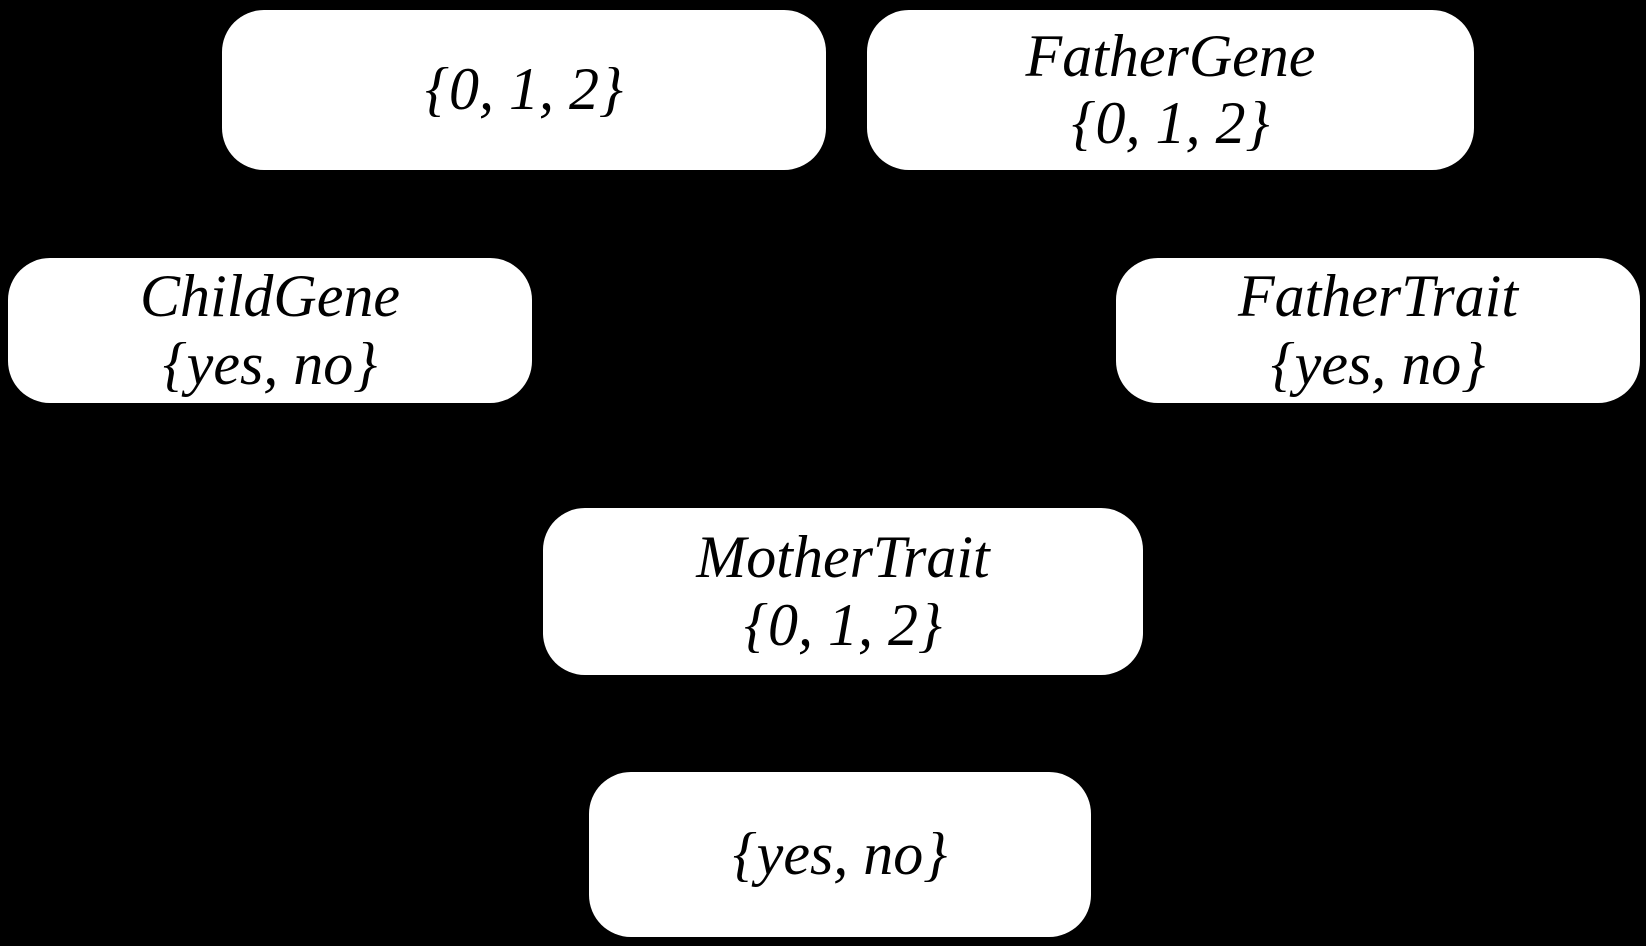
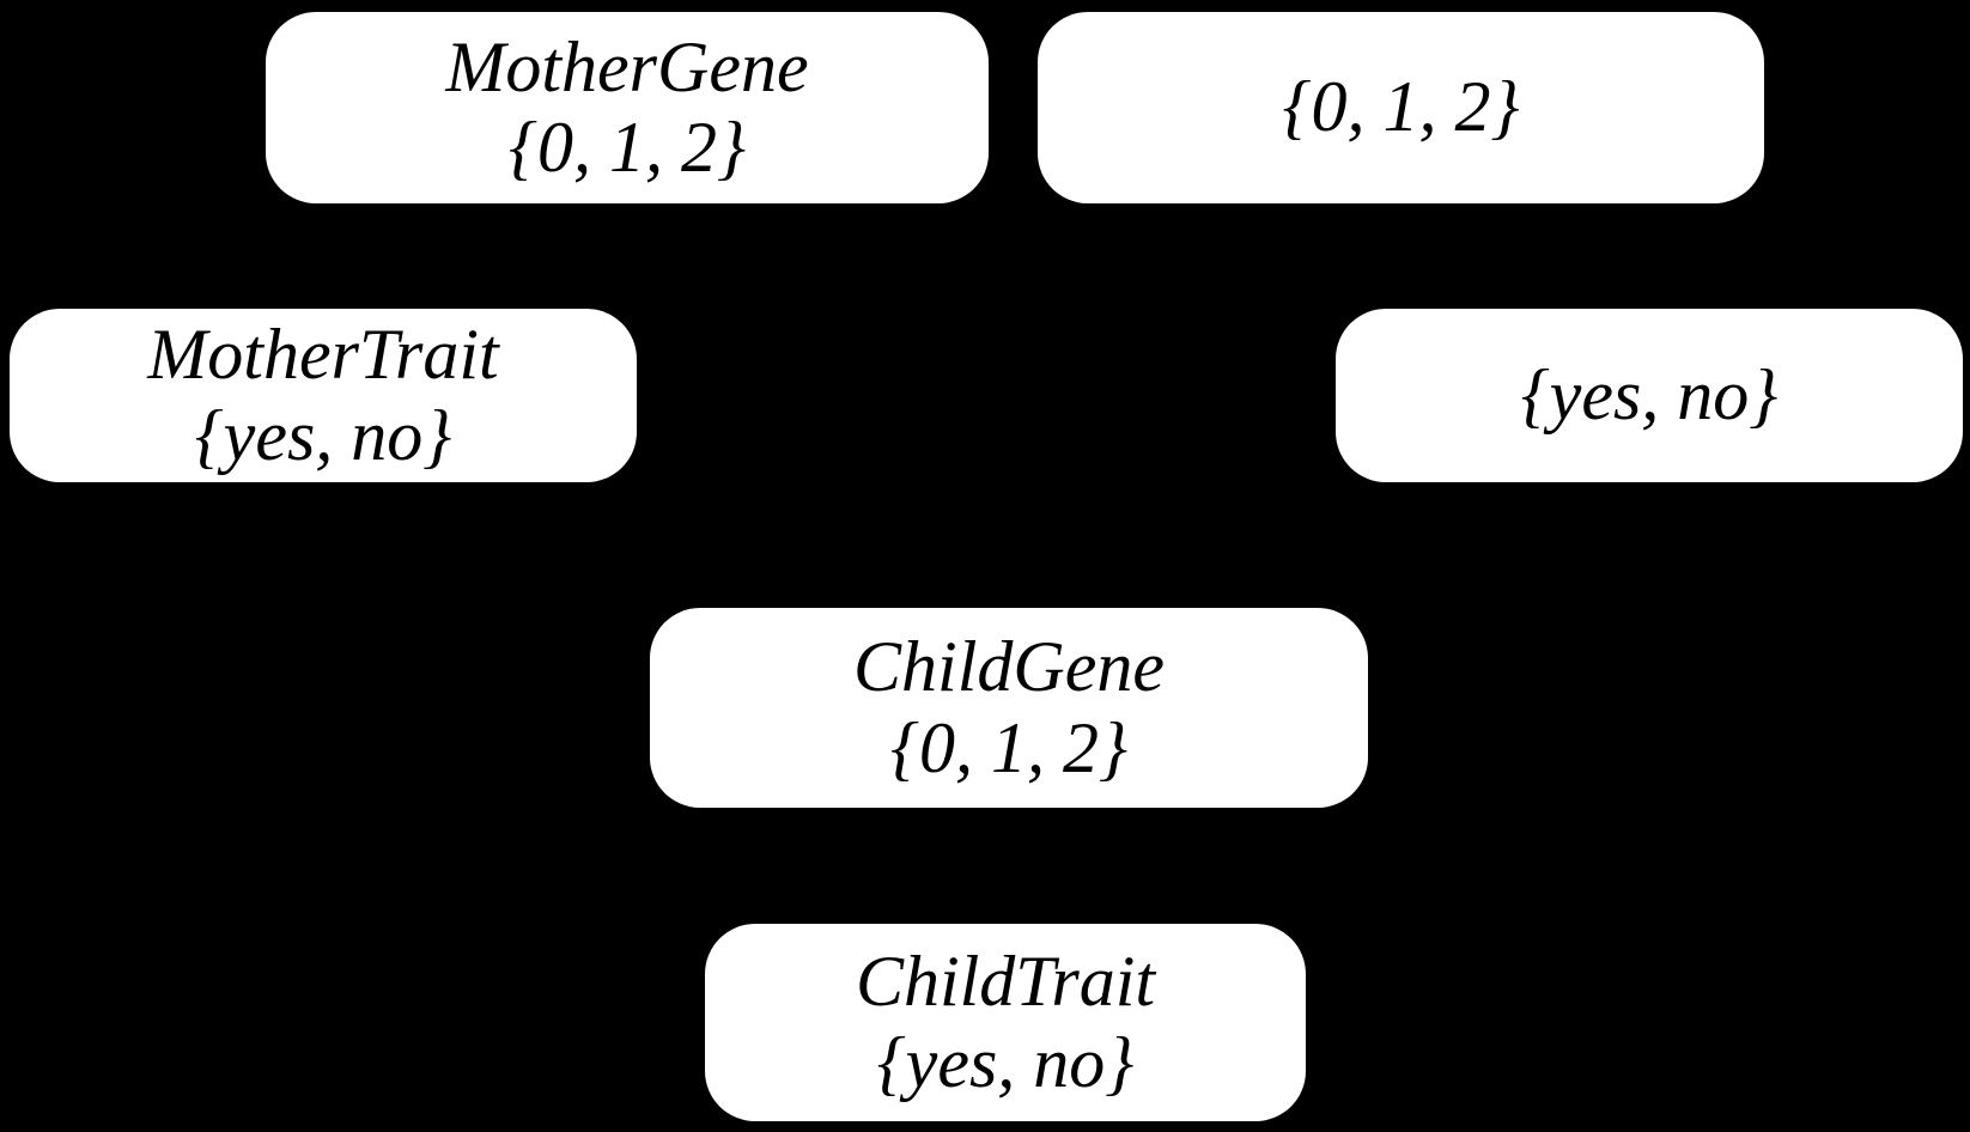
+ MotherGene
  {0, 1, 2}
- FatherGene
  {0, 1, 2}
- ChildGene
+ MotherTrait
  {yes, no}
- FatherTrait
  {yes, no}
- MotherTrait
+ ChildGene
  {0, 1, 2}
+ ChildTrait
  {yes, no}
